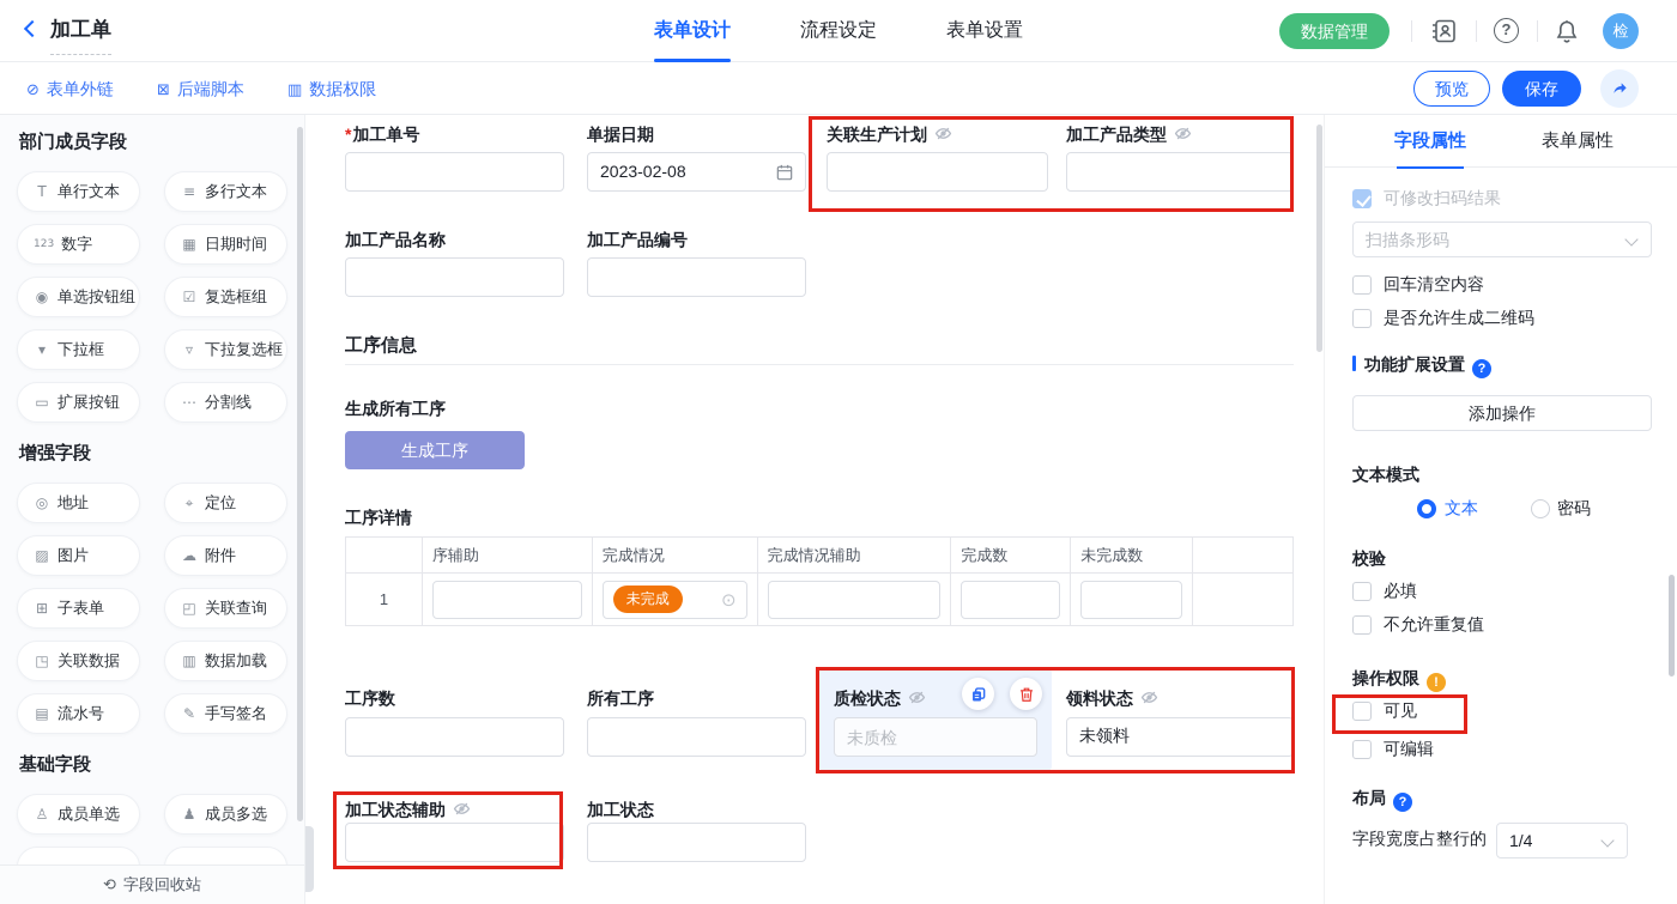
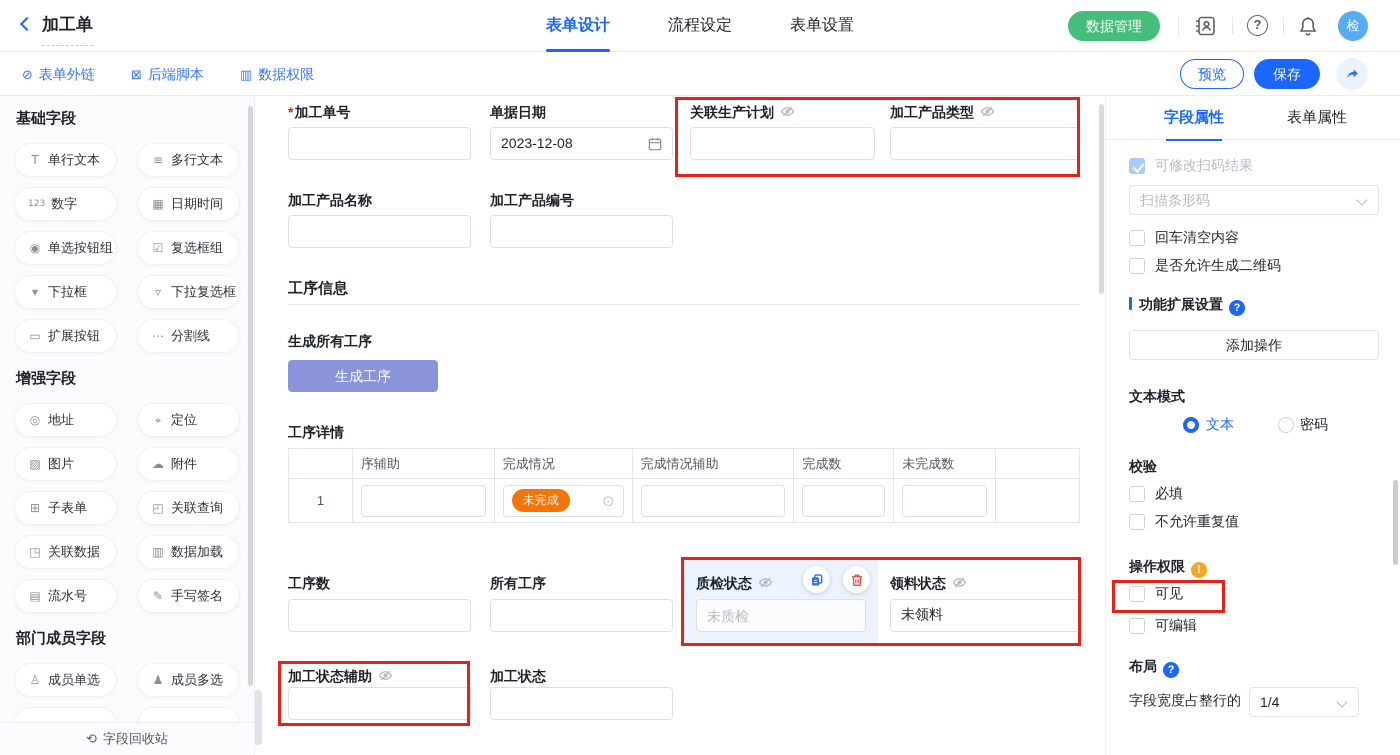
  加工单
  表单设计
  流程设定
  表单设置
  数据管理
  ?
  检
  ⊘ 表单外链
  ⊠ 后端脚本
  ▥ 数据权限
  预览
  保存
- 部门成员字段
+ 基础字段
  T
  单行文本
  ≡
  多行文本
  123
  数字
  ▦
  日期时间
  ◉
  单选按钮组
  ☑
  复选框组
  ▾
  下拉框
  ▿
  下拉复选框
  ▭
  扩展按钮
  ⋯
  分割线
  增强字段
  ◎
  地址
  ⌖
  定位
  ▨
  图片
  ☁
  附件
  ⊞
  子表单
  ◰
  关联查询
  ◳
  关联数据
  ▥
  数据加载
  ▤
  流水号
  ✎
  手写签名
- 基础字段
+ 部门成员字段
  ♙
  成员单选
  ♟
  成员多选
  ⟲ 字段回收站
  *加工单号
  单据日期
- 2023-02-08
+ 2023-12-08
  关联生产计划
  加工产品类型
  加工产品名称
  加工产品编号
  工序信息
  生成所有工序
  生成工序
  工序详情
  	序辅助	完成情况	完成情况辅助	完成数	未完成数
  1		未完成 ⊙
  工序数
  所有工序
  质检状态
  未质检
  领料状态
  未领料
  加工状态辅助
  加工状态
  字段属性
  表单属性
  可修改扫码结果
  扫描条形码
  回车清空内容
  是否允许生成二维码
  功能扩展设置 ?
  添加操作
  文本模式
  文本
  密码
  校验
  必填
  不允许重复值
  操作权限 !
  可见
  可编辑
  布局 ?
  字段宽度占整行的
  1/4
